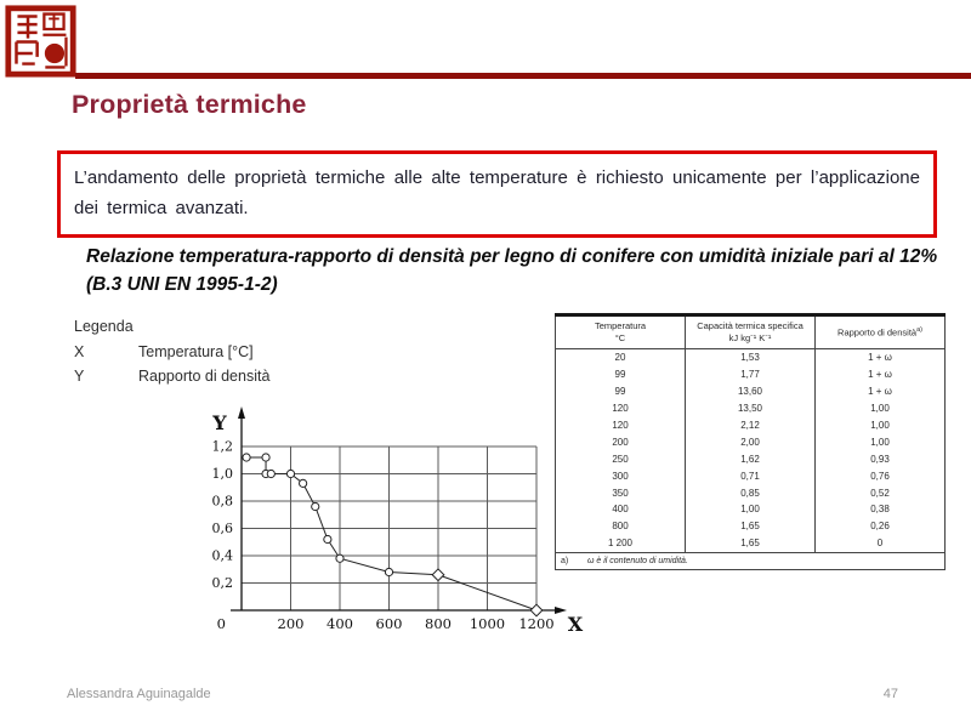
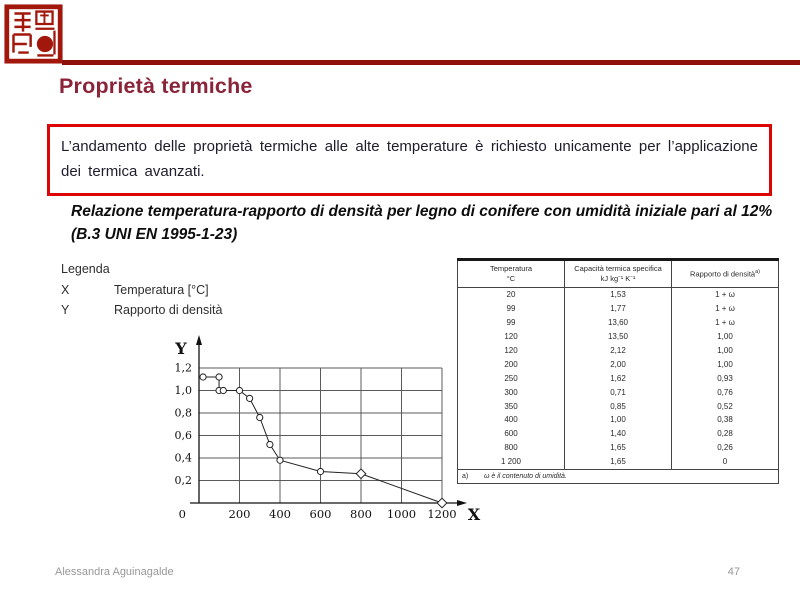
  Proprietà termiche
  L’andamento delle proprietà termiche alle alte temperature è richiesto unicamente per l’applicazione dei termica avanzati.
- Relazione temperatura-rapporto di densità per legno di conifere con umidità iniziale pari al 12% (B.3 UNI EN 1995-1-2)
+ Relazione temperatura-rapporto di densità per legno di conifere con umidità iniziale pari al 12% (B.3 UNI EN 1995-1-23)
  Legenda
  X
  Temperatura [°C]
  Y
  Rapporto di densità
  0,2
  0,4
  0,6
  0,8
  1,0
  1,2
  200
  400
  600
  800
  1000
  1200
  0
  Y
  X
  Temperatura °C	Capacità termica specifica kJ kg⁻¹ K⁻¹	Rapporto di densità
  20	1,53	1 + ω
  99	1,77	1 + ω
  99	13,60	1 + ω
  120	13,50	1,00
  120	2,12	1,00
  200	2,00	1,00
  250	1,62	0,93
  300	0,71	0,76
  350	0,85	0,52
  400	1,00	0,38
+ 600	1,40	0,28
  800	1,65	0,26
  1 200	1,65	0
  Alessandra Aguinagalde
  47
